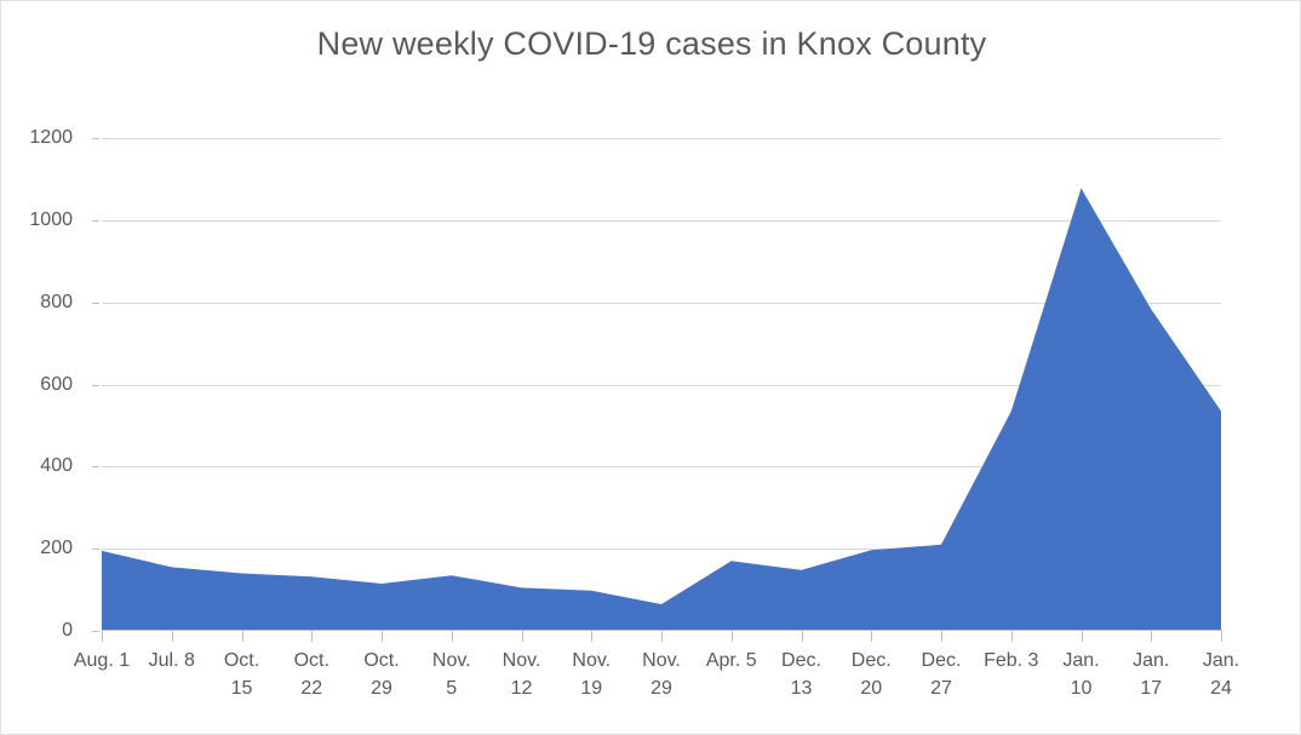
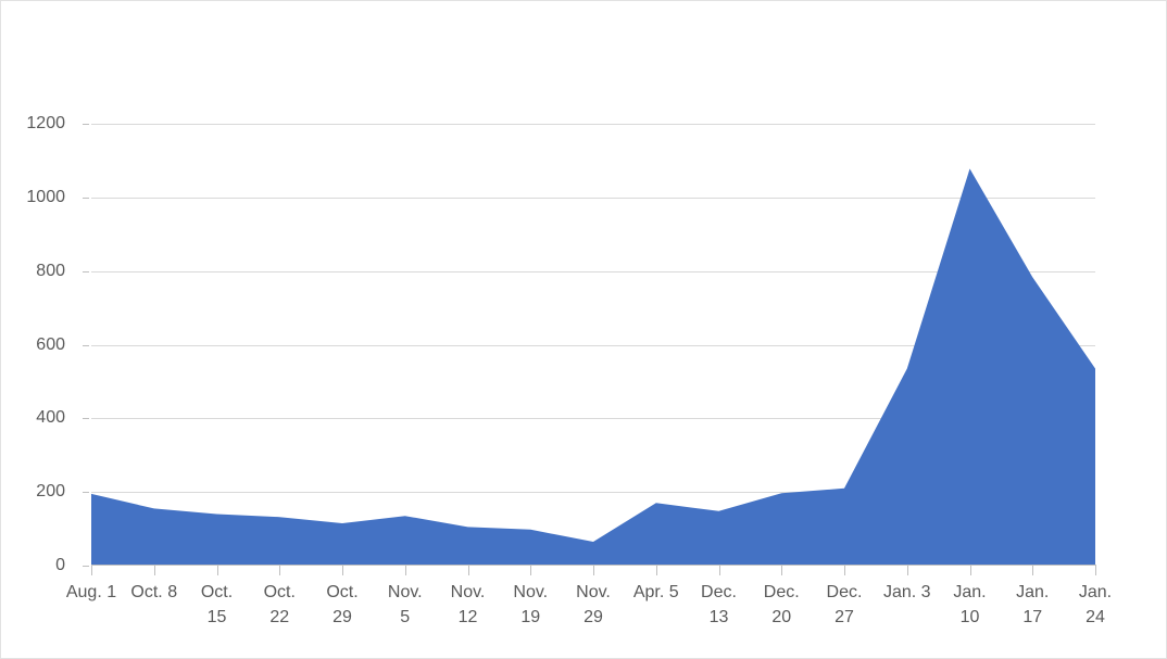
- New weekly COVID-19 cases in Knox County
  Aug. 1
- Jul. 8
+ Oct. 8
  Oct.
  15
  Oct.
  22
  Oct.
  29
  Nov.
  5
  Nov.
  12
  Nov.
  19
  Nov.
  29
  Apr. 5
  Dec.
  13
  Dec.
  20
  Dec.
  27
- Feb. 3
+ Jan. 3
  Jan.
  10
  Jan.
  17
  Jan.
  24
  0
  200
  400
  600
  800
  1000
  1200
